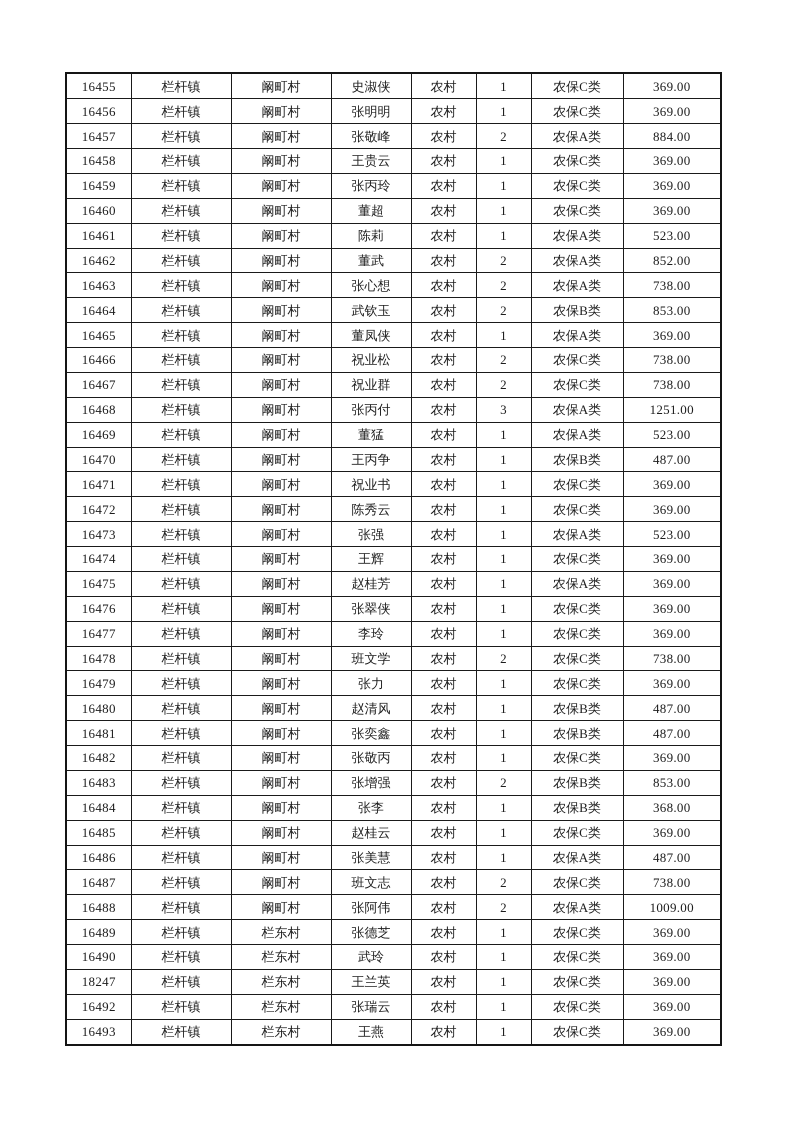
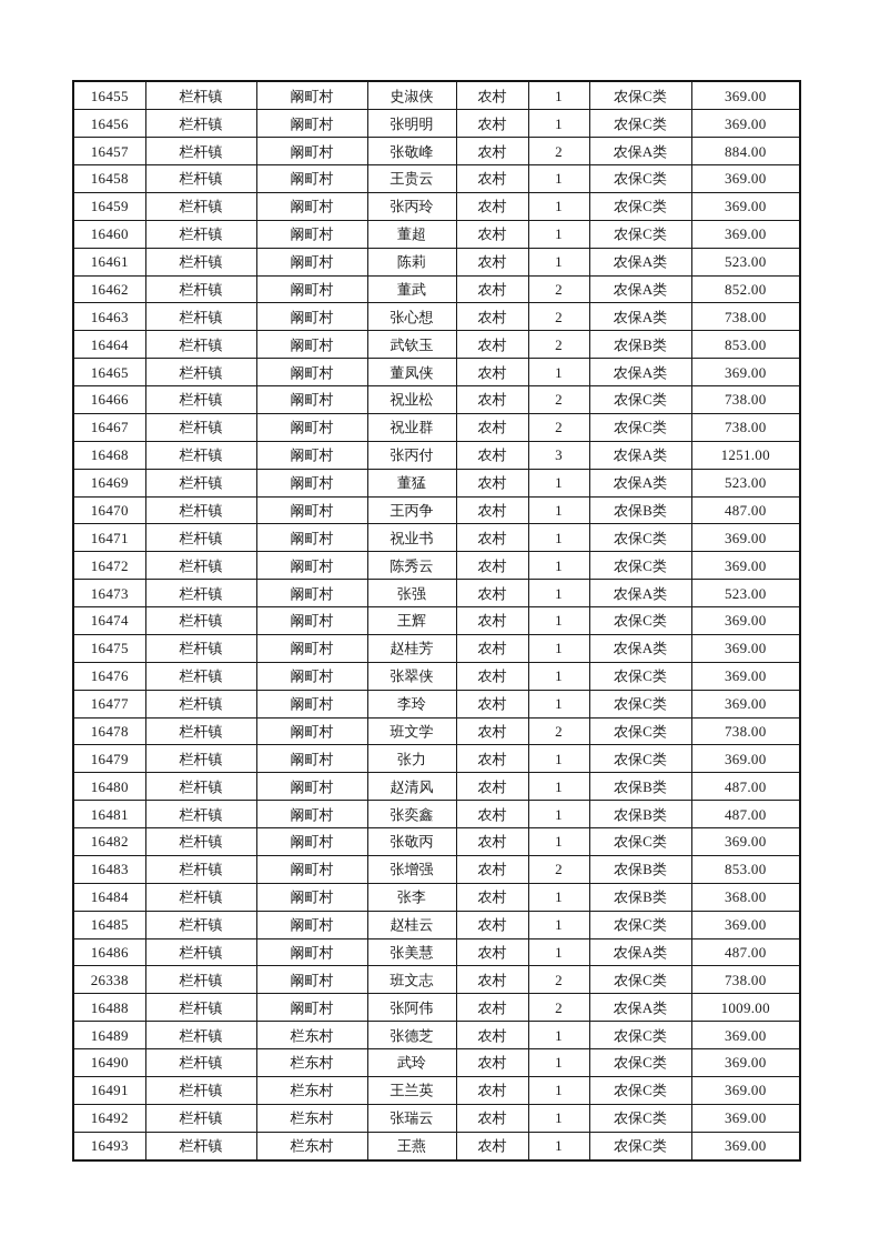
  16455	栏杆镇	阚町村	史淑侠	农村	1	农保C类	369.00
  16456	栏杆镇	阚町村	张明明	农村	1	农保C类	369.00
  16457	栏杆镇	阚町村	张敬峰	农村	2	农保A类	884.00
  16458	栏杆镇	阚町村	王贵云	农村	1	农保C类	369.00
  16459	栏杆镇	阚町村	张丙玲	农村	1	农保C类	369.00
  16460	栏杆镇	阚町村	董超	农村	1	农保C类	369.00
  16461	栏杆镇	阚町村	陈莉	农村	1	农保A类	523.00
  16462	栏杆镇	阚町村	董武	农村	2	农保A类	852.00
  16463	栏杆镇	阚町村	张心想	农村	2	农保A类	738.00
  16464	栏杆镇	阚町村	武钦玉	农村	2	农保B类	853.00
  16465	栏杆镇	阚町村	董凤侠	农村	1	农保A类	369.00
  16466	栏杆镇	阚町村	祝业松	农村	2	农保C类	738.00
  16467	栏杆镇	阚町村	祝业群	农村	2	农保C类	738.00
  16468	栏杆镇	阚町村	张丙付	农村	3	农保A类	1251.00
  16469	栏杆镇	阚町村	董猛	农村	1	农保A类	523.00
  16470	栏杆镇	阚町村	王丙争	农村	1	农保B类	487.00
  16471	栏杆镇	阚町村	祝业书	农村	1	农保C类	369.00
  16472	栏杆镇	阚町村	陈秀云	农村	1	农保C类	369.00
  16473	栏杆镇	阚町村	张强	农村	1	农保A类	523.00
  16474	栏杆镇	阚町村	王辉	农村	1	农保C类	369.00
  16475	栏杆镇	阚町村	赵桂芳	农村	1	农保A类	369.00
  16476	栏杆镇	阚町村	张翠侠	农村	1	农保C类	369.00
  16477	栏杆镇	阚町村	李玲	农村	1	农保C类	369.00
  16478	栏杆镇	阚町村	班文学	农村	2	农保C类	738.00
  16479	栏杆镇	阚町村	张力	农村	1	农保C类	369.00
  16480	栏杆镇	阚町村	赵清风	农村	1	农保B类	487.00
  16481	栏杆镇	阚町村	张奕鑫	农村	1	农保B类	487.00
  16482	栏杆镇	阚町村	张敬丙	农村	1	农保C类	369.00
  16483	栏杆镇	阚町村	张增强	农村	2	农保B类	853.00
  16484	栏杆镇	阚町村	张李	农村	1	农保B类	368.00
  16485	栏杆镇	阚町村	赵桂云	农村	1	农保C类	369.00
  16486	栏杆镇	阚町村	张美慧	农村	1	农保A类	487.00
- 16487	栏杆镇	阚町村	班文志	农村	2	农保C类	738.00
+ 26338	栏杆镇	阚町村	班文志	农村	2	农保C类	738.00
  16488	栏杆镇	阚町村	张阿伟	农村	2	农保A类	1009.00
  16489	栏杆镇	栏东村	张德芝	农村	1	农保C类	369.00
  16490	栏杆镇	栏东村	武玲	农村	1	农保C类	369.00
- 18247	栏杆镇	栏东村	王兰英	农村	1	农保C类	369.00
+ 16491	栏杆镇	栏东村	王兰英	农村	1	农保C类	369.00
  16492	栏杆镇	栏东村	张瑞云	农村	1	农保C类	369.00
  16493	栏杆镇	栏东村	王燕	农村	1	农保C类	369.00
